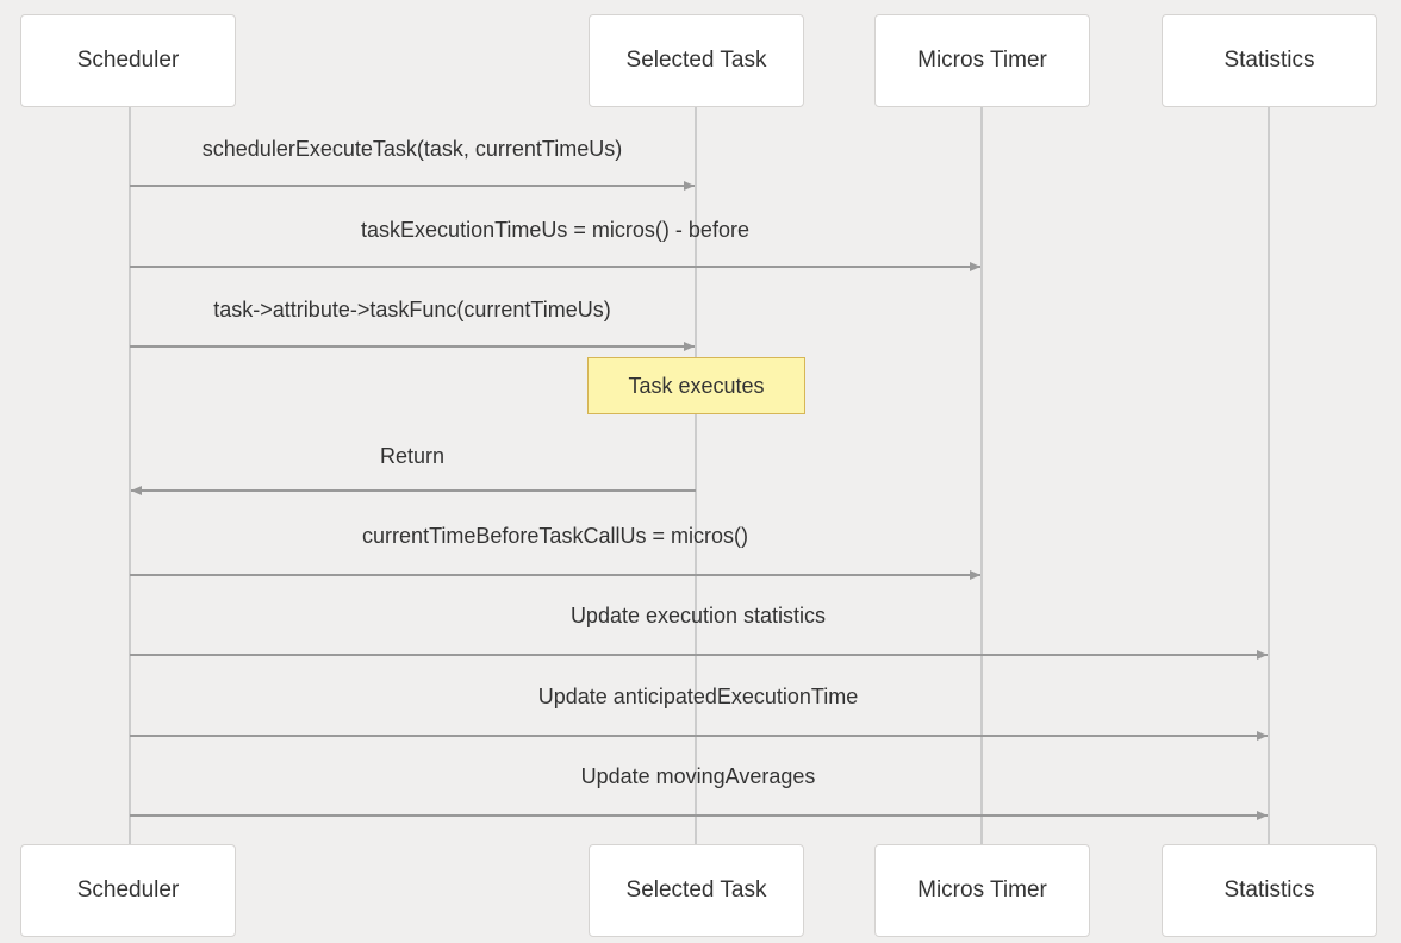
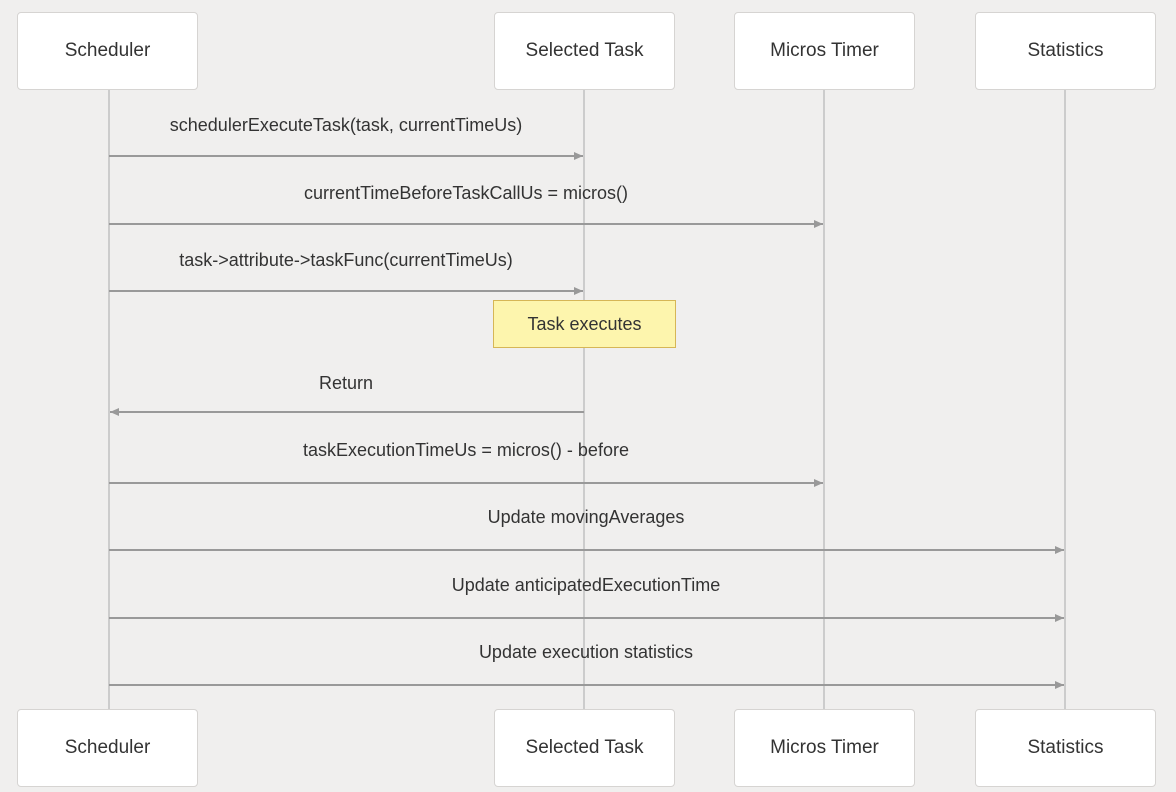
  Scheduler
  Selected Task
  Micros Timer
  Statistics
  Scheduler
  Selected Task
  Micros Timer
  Statistics
  Task executes
  schedulerExecuteTask(task, currentTimeUs)
- taskExecutionTimeUs = micros() - before
+ currentTimeBeforeTaskCallUs = micros()
  task->attribute->taskFunc(currentTimeUs)
  Return
- currentTimeBeforeTaskCallUs = micros()
+ taskExecutionTimeUs = micros() - before
- Update execution statistics
+ Update movingAverages
  Update anticipatedExecutionTime
- Update movingAverages
+ Update execution statistics
